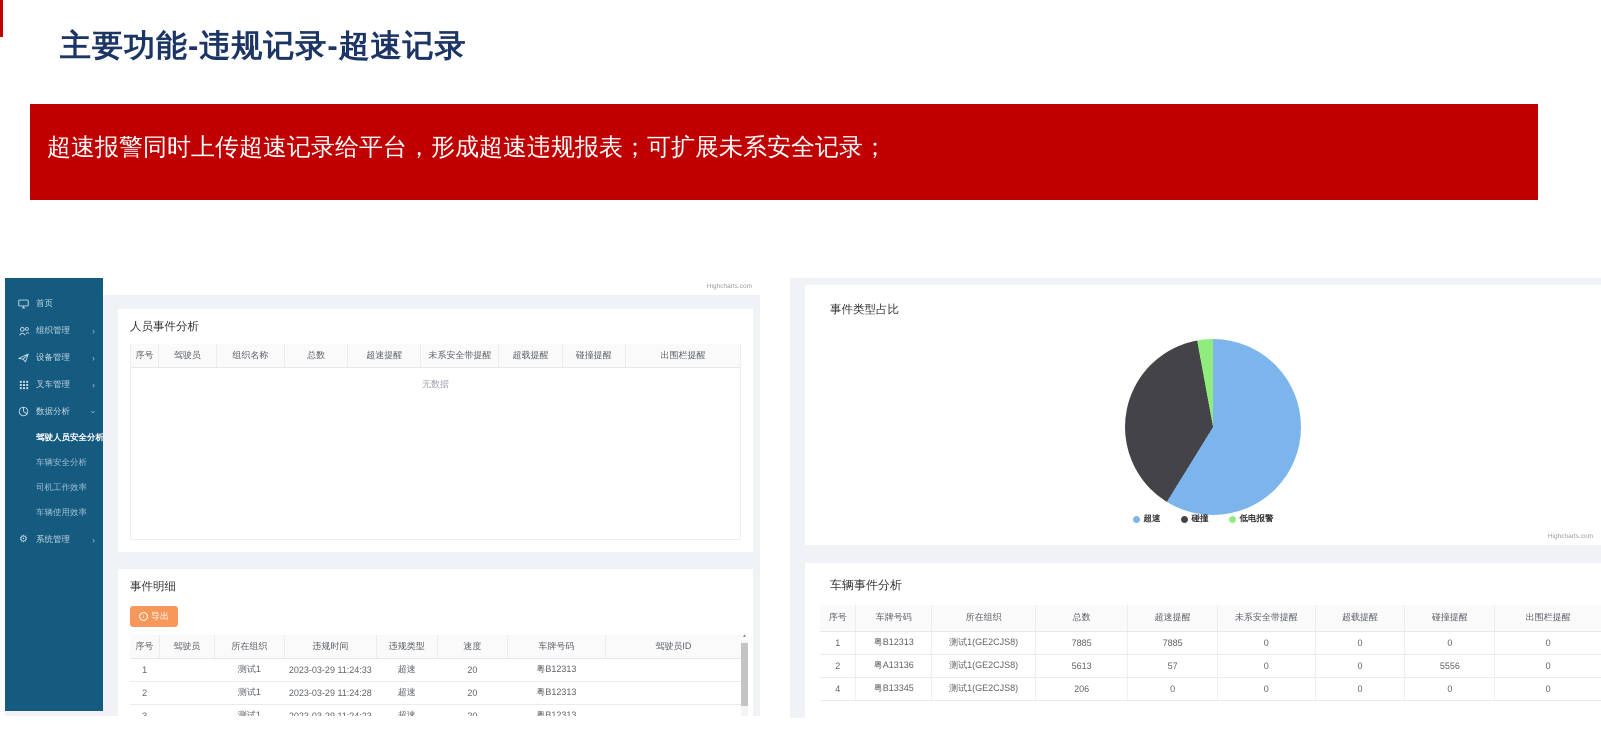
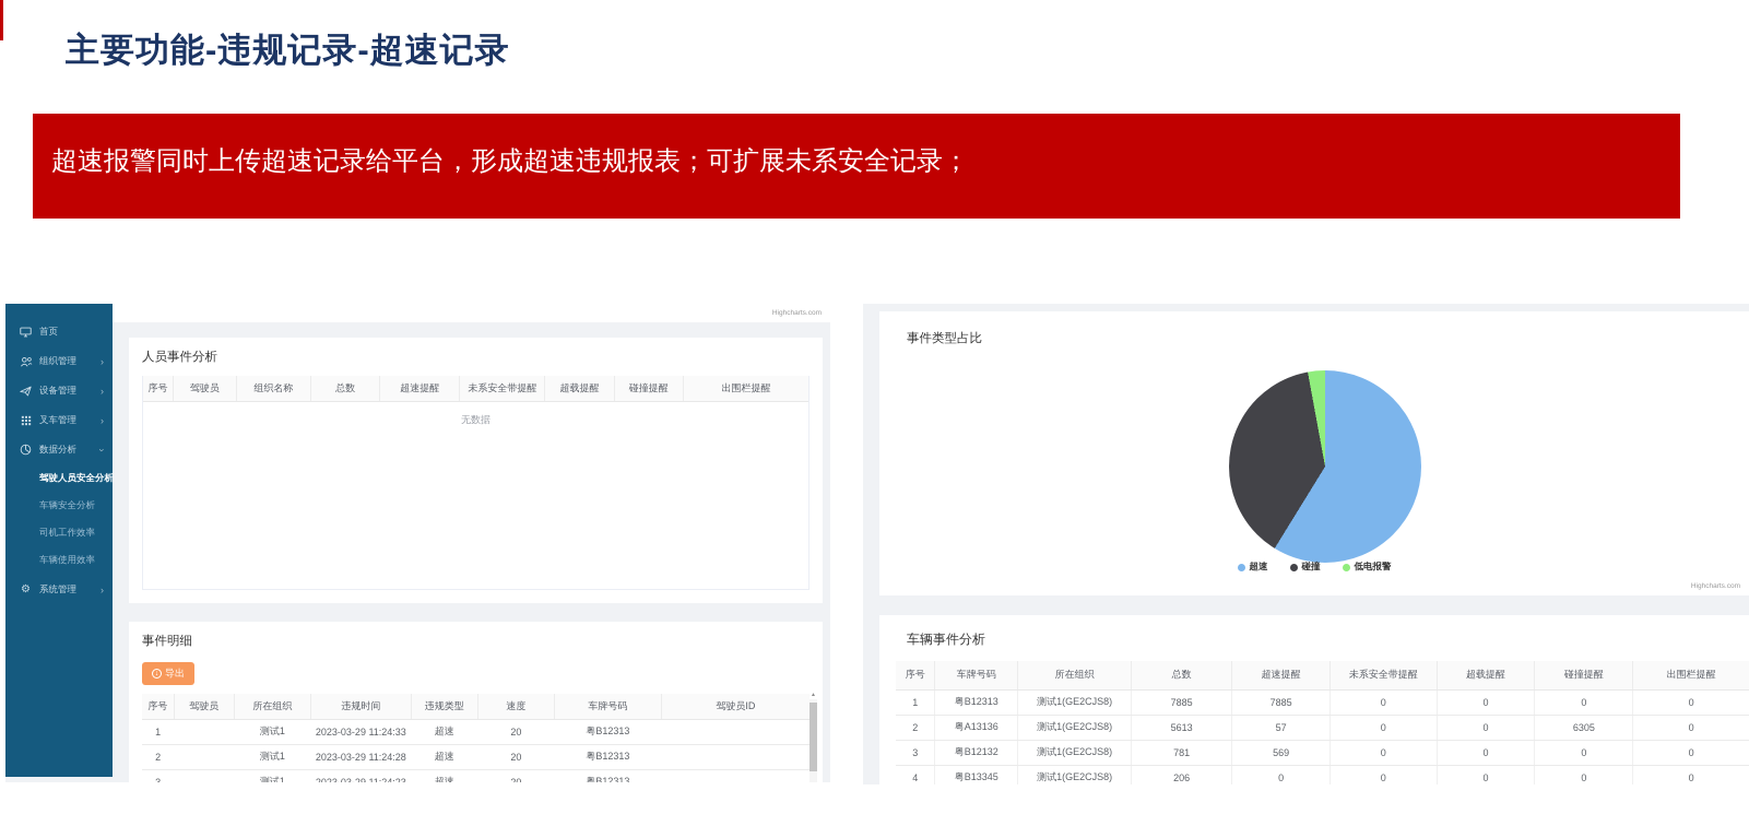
  主要功能-违规记录-超速记录
  超速报警同时上传超速记录给平台，形成超速违规报表；可扩展未系安全记录；
  首页
  组织管理
  ›
  设备管理
  ›
  叉车管理
  ›
  数据分析
  驾驶人员安全分析
  车辆安全分析
  司机工作效率
  车辆使用效率
  ⚙
  系统管理
  ›
  人员事件分析
  序号	驾驶员	组织名称	总数	超速提醒	未系安全带提醒	超载提醒	碰撞提醒	出围栏提醒
  无数据
  事件明细
  导出
  序号	驾驶员	所在组织	违规时间	违规类型	速度	车牌号码	驾驶员ID
  1		测试1	2023-03-29 11:24:33	超速	20	粤B12313
  2		测试1	2023-03-29 11:24:28	超速	20	粤B12313
  3		测试1	2023-03-29 11:24:23	超速	20	粤B12313
  事件类型占比
  超速
  碰撞
  低电报警
  车辆事件分析
  序号	车牌号码	所在组织	总数	超速提醒	未系安全带提醒	超载提醒	碰撞提醒	出围栏提醒
  1	粤B12313	测试1(GE2CJS8)	7885	7885	0	0	0	0
- 2	粤A13136	测试1(GE2CJS8)	5613	57	0	0	5556	0
+ 2	粤A13136	测试1(GE2CJS8)	5613	57	0	0	6305	0
+ 3	粤B12132	测试1(GE2CJS8)	781	569	0	0	0	0
  4	粤B13345	测试1(GE2CJS8)	206	0	0	0	0	0
